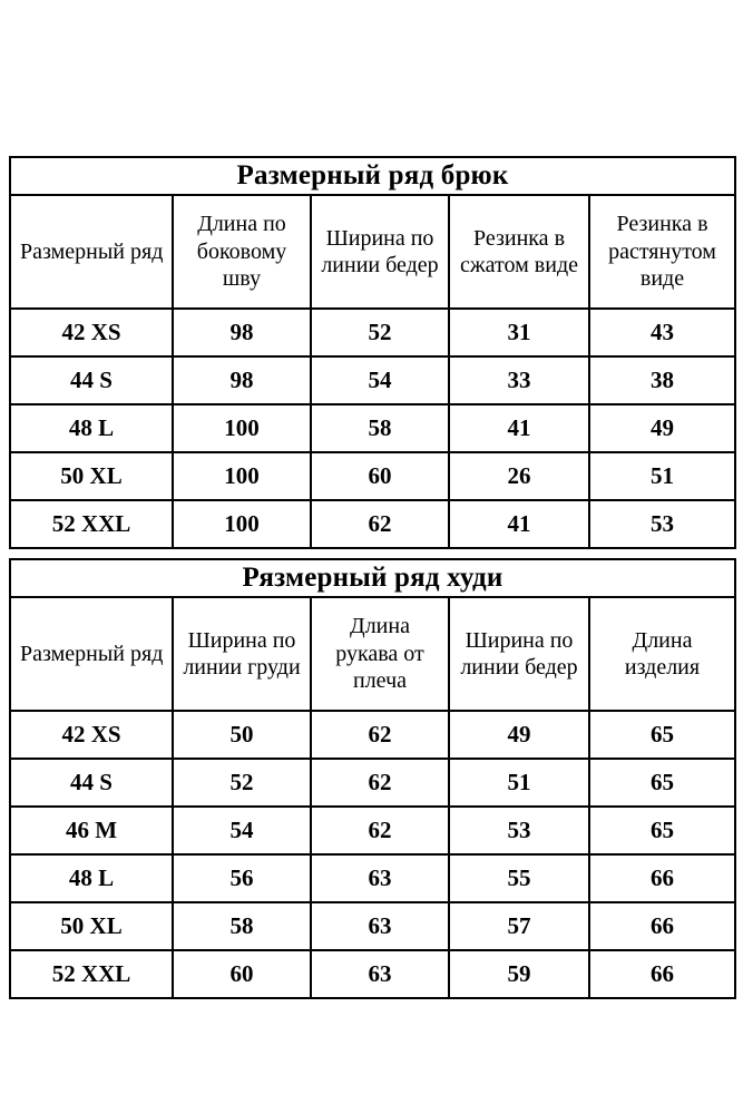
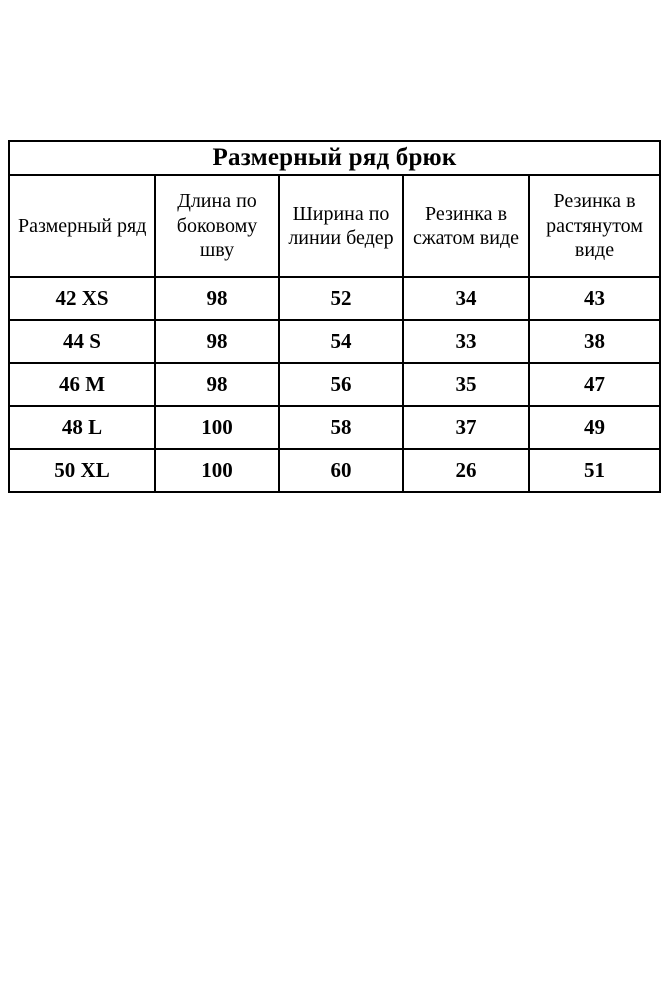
  Размерный ряд брюк
  Размерный ряд	Длина по боковому шву	Ширина по линии бедер	Резинка в сжатом виде	Резинка в растянутом виде
- 42 XS	98	52	31	43
+ 42 XS	98	52	34	43
  44 S	98	54	33	38
+ 46 M	98	56	35	47
- 48 L	100	58	41	49
+ 48 L	100	58	37	49
  50 XL	100	60	26	51
- 52 XXL	100	62	41	53
- Рязмерный ряд худи
- Размерный ряд	Ширина по линии груди	Длина рукава от плеча	Ширина по линии бедер	Длина изделия
- 42 XS	50	62	49	65
- 44 S	52	62	51	65
- 46 M	54	62	53	65
- 48 L	56	63	55	66
- 50 XL	58	63	57	66
- 52 XXL	60	63	59	66
